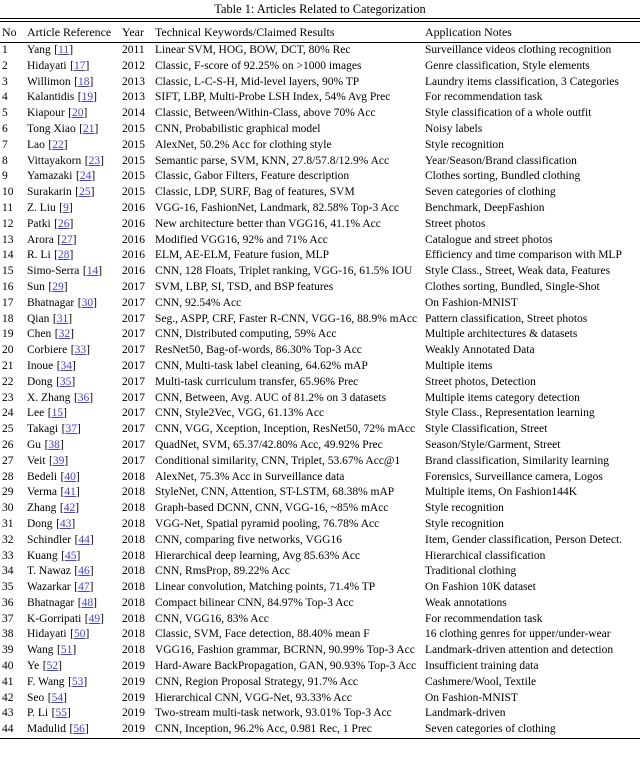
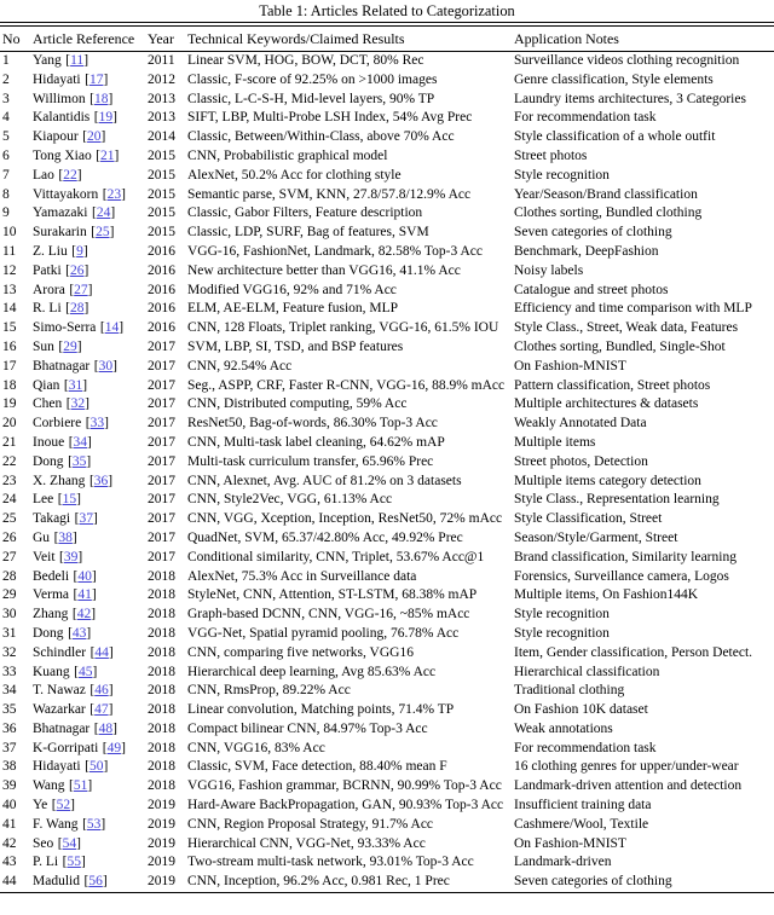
  Table 1: Articles Related to Categorization
  No	Article Reference	Year	Technical Keywords/Claimed Results	Application Notes
  1	Yang [11]	2011	Linear SVM, HOG, BOW, DCT, 80% Rec	Surveillance videos clothing recognition
  2	Hidayati [17]	2012	Classic, F-score of 92.25% on >1000 images	Genre classification, Style elements
- 3	Willimon [18]	2013	Classic, L-C-S-H, Mid-level layers, 90% TP	Laundry items classification, 3 Categories
+ 3	Willimon [18]	2013	Classic, L-C-S-H, Mid-level layers, 90% TP	Laundry items architectures, 3 Categories
  4	Kalantidis [19]	2013	SIFT, LBP, Multi-Probe LSH Index, 54% Avg Prec	For recommendation task
  5	Kiapour [20]	2014	Classic, Between/Within-Class, above 70% Acc	Style classification of a whole outfit
- 6	Tong Xiao [21]	2015	CNN, Probabilistic graphical model	Noisy labels
+ 6	Tong Xiao [21]	2015	CNN, Probabilistic graphical model	Street photos
  7	Lao [22]	2015	AlexNet, 50.2% Acc for clothing style	Style recognition
  8	Vittayakorn [23]	2015	Semantic parse, SVM, KNN, 27.8/57.8/12.9% Acc	Year/Season/Brand classification
  9	Yamazaki [24]	2015	Classic, Gabor Filters, Feature description	Clothes sorting, Bundled clothing
  10	Surakarin [25]	2015	Classic, LDP, SURF, Bag of features, SVM	Seven categories of clothing
  11	Z. Liu [9]	2016	VGG-16, FashionNet, Landmark, 82.58% Top-3 Acc	Benchmark, DeepFashion
- 12	Patki [26]	2016	New architecture better than VGG16, 41.1% Acc	Street photos
+ 12	Patki [26]	2016	New architecture better than VGG16, 41.1% Acc	Noisy labels
  13	Arora [27]	2016	Modified VGG16, 92% and 71% Acc	Catalogue and street photos
  14	R. Li [28]	2016	ELM, AE-ELM, Feature fusion, MLP	Efficiency and time comparison with MLP
  15	Simo-Serra [14]	2016	CNN, 128 Floats, Triplet ranking, VGG-16, 61.5% IOU	Style Class., Street, Weak data, Features
  16	Sun [29]	2017	SVM, LBP, SI, TSD, and BSP features	Clothes sorting, Bundled, Single-Shot
  17	Bhatnagar [30]	2017	CNN, 92.54% Acc	On Fashion-MNIST
  18	Qian [31]	2017	Seg., ASPP, CRF, Faster R-CNN, VGG-16, 88.9% mAcc	Pattern classification, Street photos
  19	Chen [32]	2017	CNN, Distributed computing, 59% Acc	Multiple architectures & datasets
  20	Corbiere [33]	2017	ResNet50, Bag-of-words, 86.30% Top-3 Acc	Weakly Annotated Data
  21	Inoue [34]	2017	CNN, Multi-task label cleaning, 64.62% mAP	Multiple items
  22	Dong [35]	2017	Multi-task curriculum transfer, 65.96% Prec	Street photos, Detection
- 23	X. Zhang [36]	2017	CNN, Between, Avg. AUC of 81.2% on 3 datasets	Multiple items category detection
+ 23	X. Zhang [36]	2017	CNN, Alexnet, Avg. AUC of 81.2% on 3 datasets	Multiple items category detection
  24	Lee [15]	2017	CNN, Style2Vec, VGG, 61.13% Acc	Style Class., Representation learning
  25	Takagi [37]	2017	CNN, VGG, Xception, Inception, ResNet50, 72% mAcc	Style Classification, Street
  26	Gu [38]	2017	QuadNet, SVM, 65.37/42.80% Acc, 49.92% Prec	Season/Style/Garment, Street
  27	Veit [39]	2017	Conditional similarity, CNN, Triplet, 53.67% Acc@1	Brand classification, Similarity learning
  28	Bedeli [40]	2018	AlexNet, 75.3% Acc in Surveillance data	Forensics, Surveillance camera, Logos
  29	Verma [41]	2018	StyleNet, CNN, Attention, ST-LSTM, 68.38% mAP	Multiple items, On Fashion144K
  30	Zhang [42]	2018	Graph-based DCNN, CNN, VGG-16, ~85% mAcc	Style recognition
  31	Dong [43]	2018	VGG-Net, Spatial pyramid pooling, 76.78% Acc	Style recognition
  32	Schindler [44]	2018	CNN, comparing five networks, VGG16	Item, Gender classification, Person Detect.
  33	Kuang [45]	2018	Hierarchical deep learning, Avg 85.63% Acc	Hierarchical classification
  34	T. Nawaz [46]	2018	CNN, RmsProp, 89.22% Acc	Traditional clothing
  35	Wazarkar [47]	2018	Linear convolution, Matching points, 71.4% TP	On Fashion 10K dataset
  36	Bhatnagar [48]	2018	Compact bilinear CNN, 84.97% Top-3 Acc	Weak annotations
  37	K-Gorripati [49]	2018	CNN, VGG16, 83% Acc	For recommendation task
  38	Hidayati [50]	2018	Classic, SVM, Face detection, 88.40% mean F	16 clothing genres for upper/under-wear
  39	Wang [51]	2018	VGG16, Fashion grammar, BCRNN, 90.99% Top-3 Acc	Landmark-driven attention and detection
  40	Ye [52]	2019	Hard-Aware BackPropagation, GAN, 90.93% Top-3 Acc	Insufficient training data
  41	F. Wang [53]	2019	CNN, Region Proposal Strategy, 91.7% Acc	Cashmere/Wool, Textile
  42	Seo [54]	2019	Hierarchical CNN, VGG-Net, 93.33% Acc	On Fashion-MNIST
  43	P. Li [55]	2019	Two-stream multi-task network, 93.01% Top-3 Acc	Landmark-driven
  44	Madulid [56]	2019	CNN, Inception, 96.2% Acc, 0.981 Rec, 1 Prec	Seven categories of clothing
